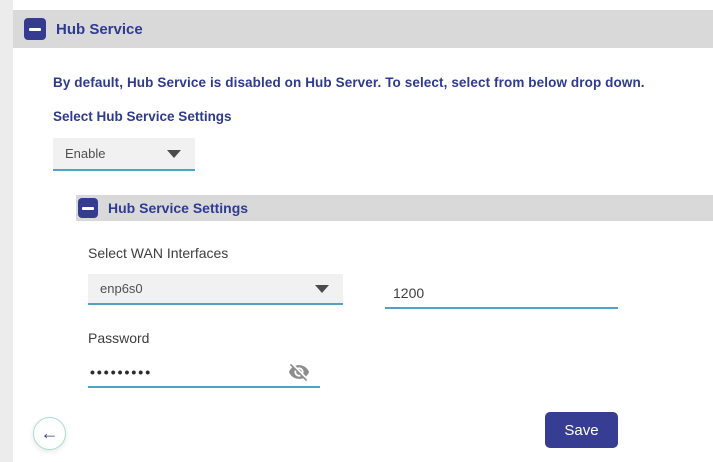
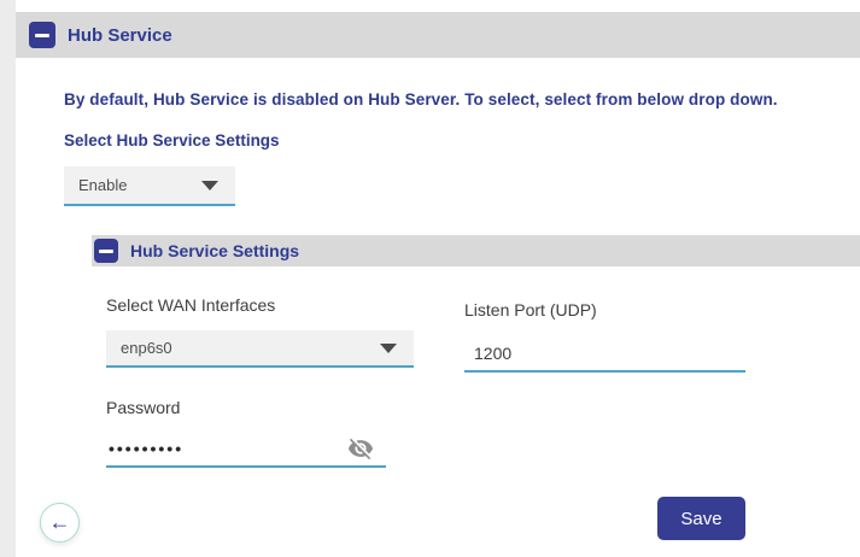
  Hub Service
  By default, Hub Service is disabled on Hub Server. To select, select from below drop down.
  Select Hub Service Settings
  Enable
  Hub Service Settings
  Select WAN Interfaces
  enp6s0
+ Listen Port (UDP)
  1200
  Password
  •••••••••
  Save
  ←
